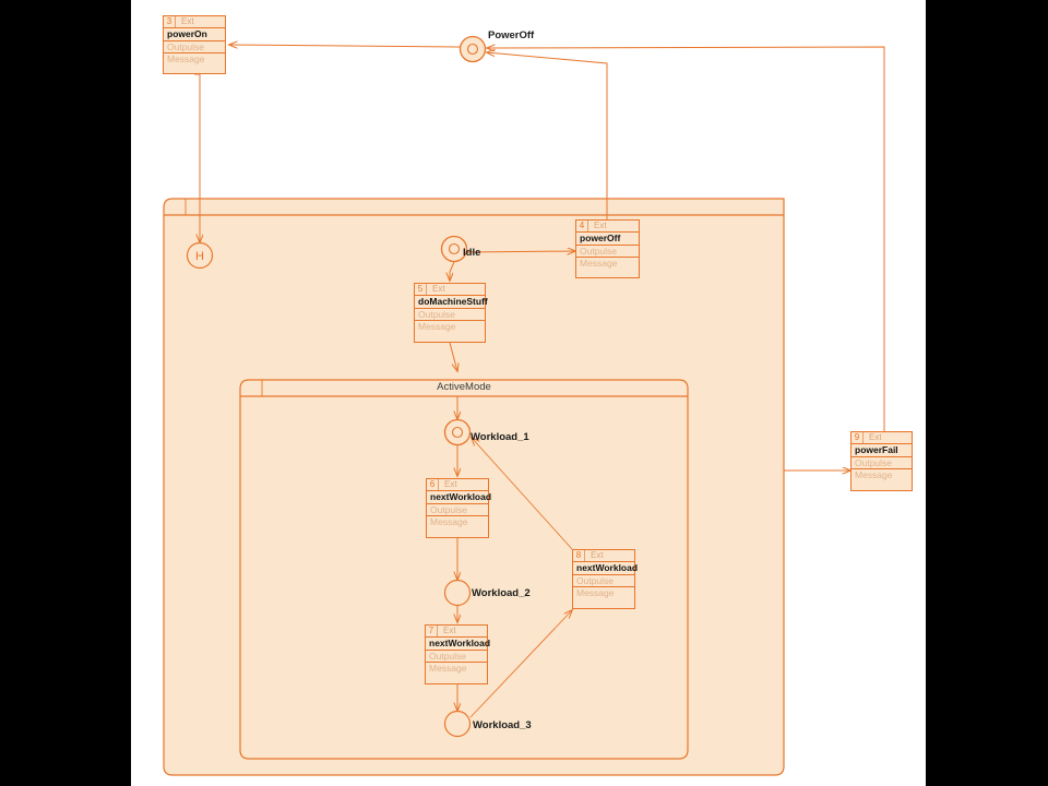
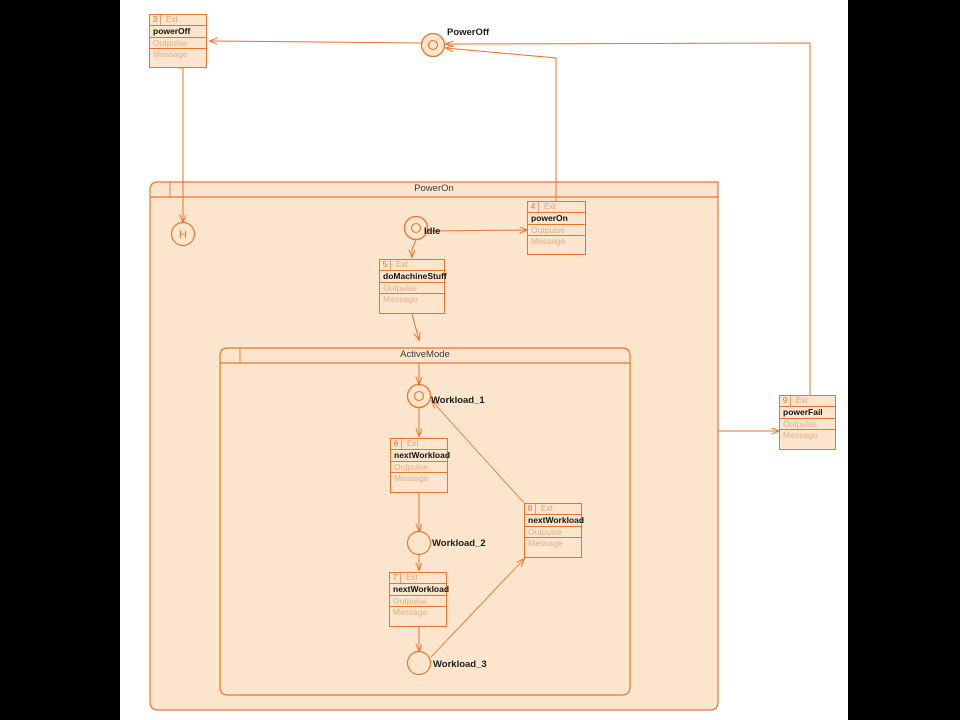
  H
  PowerOff
  Idle
  Workload_1
  Workload_2
  Workload_3
+ PowerOn
  ActiveMode
  3
  Ext
- powerOn
+ powerOff
  Outpulse
  Message
  4
  Ext
- powerOff
+ powerOn
  Outpulse
  Message
  5
  Ext
  doMachineStuff
  Outpulse
  Message
  6
  Ext
  nextWorkload
  Outpulse
  Message
  7
  Ext
  nextWorkload
  Outpulse
  Message
  8
  Ext
  nextWorkload
  Outpulse
  Message
  9
  Ext
  powerFail
  Outpulse
  Message
